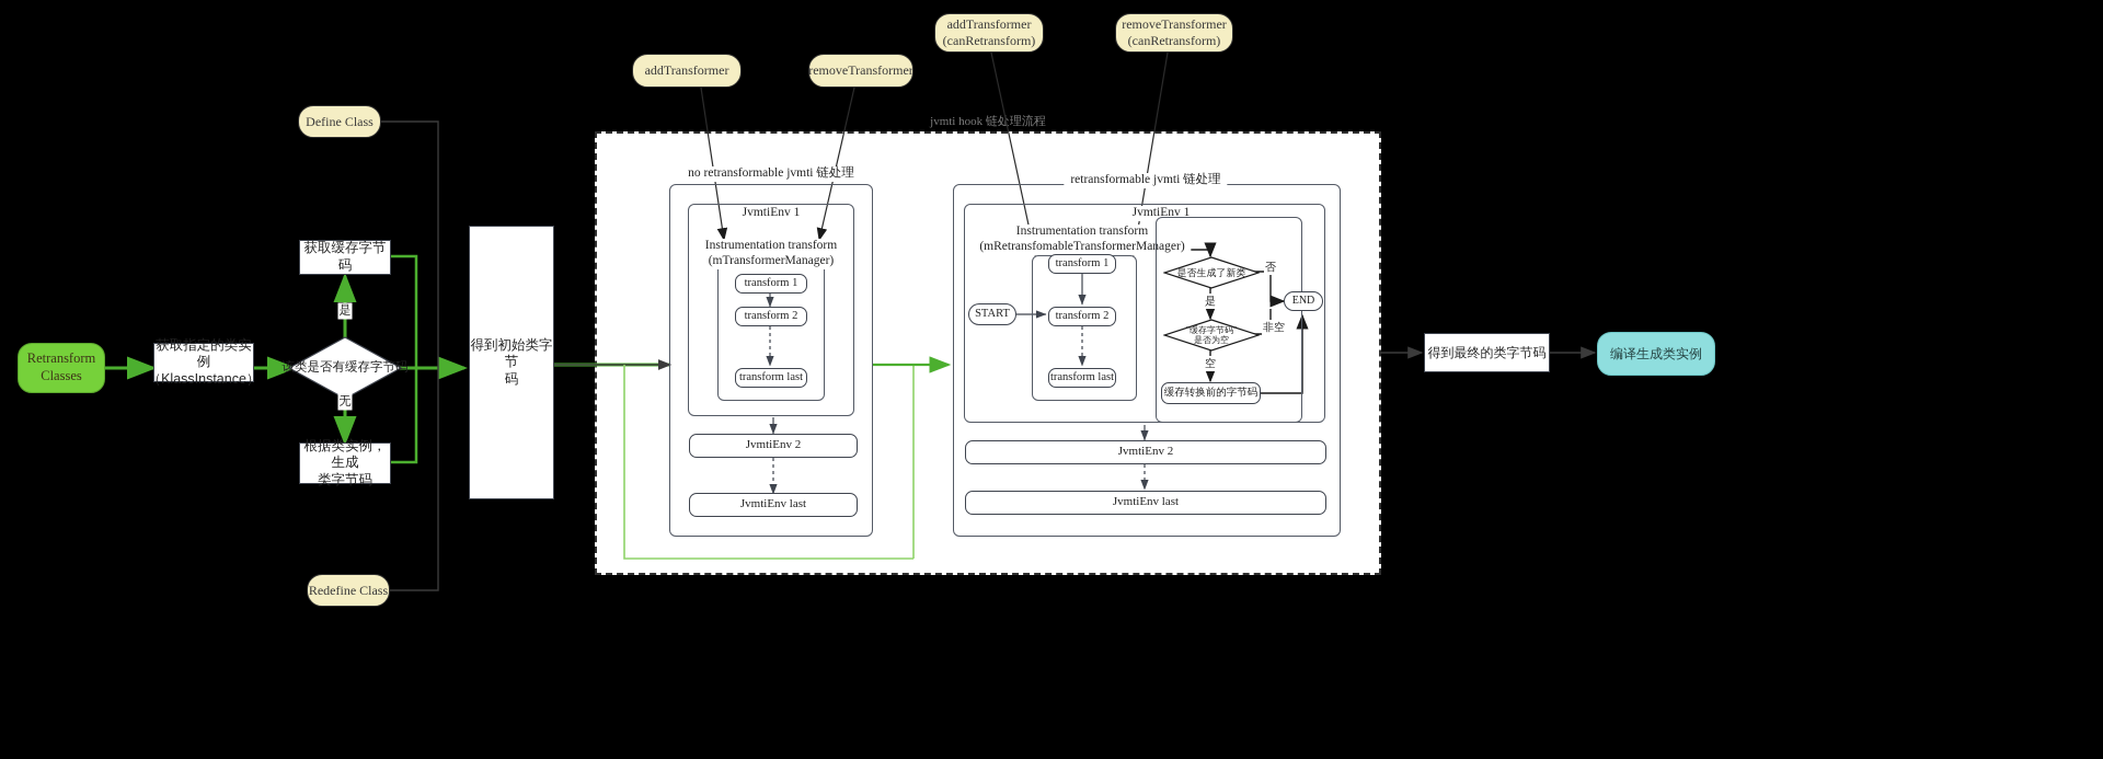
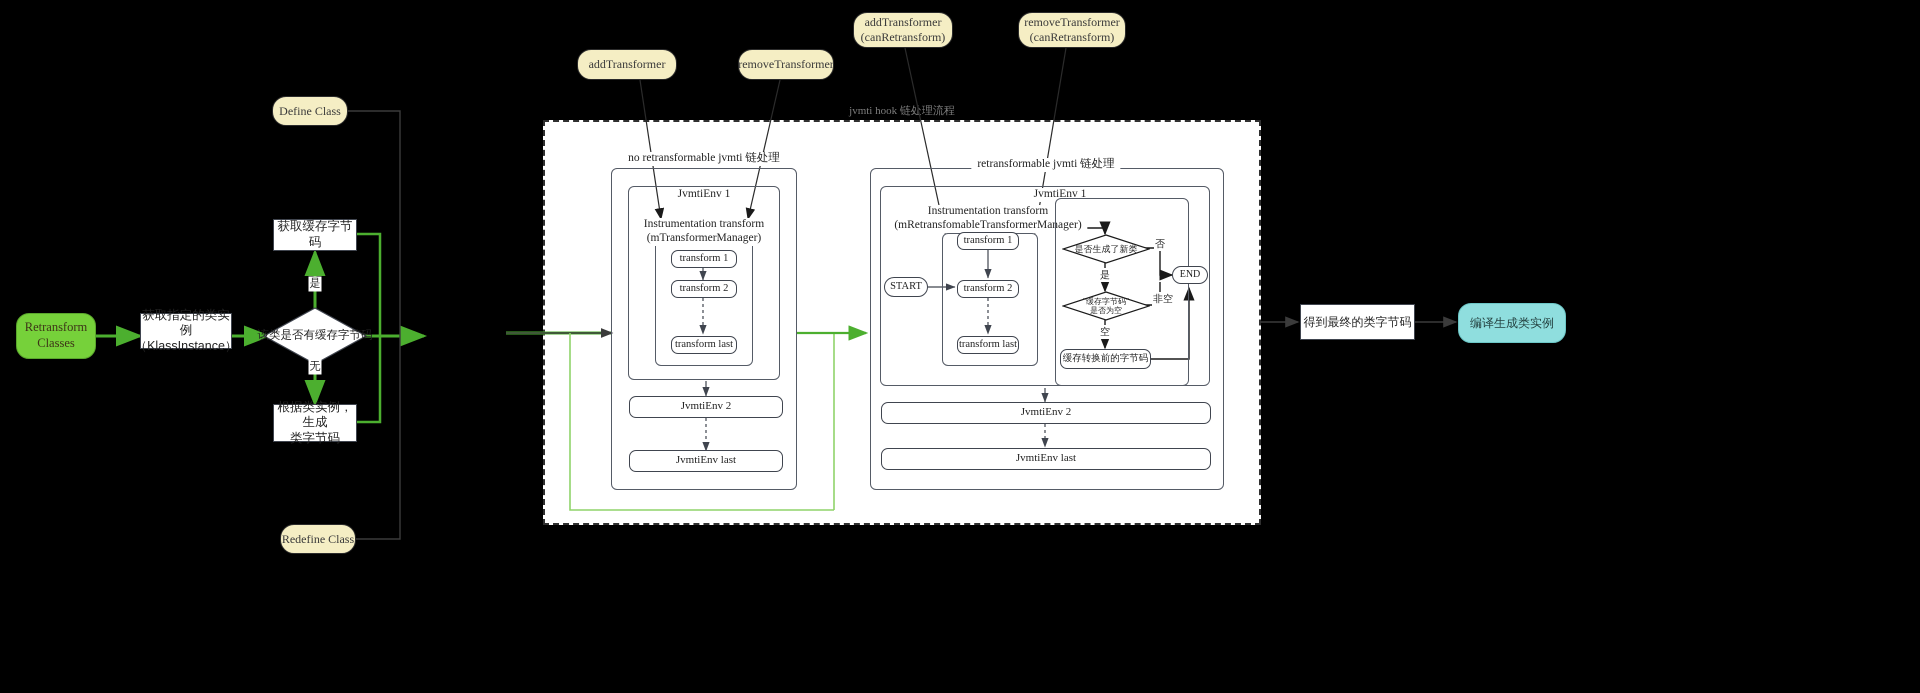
  jvmti hook 链处理流程
  Retransform Classes
  获取指定的类实例
  （KlassInstance）
  该类是否有缓存字节码
  是
  无
  获取缓存字节码
  根据类实例，生成
  类字节码
  Define Class
  Redefine Class
- 得到初始类字节
- 码
  addTransformer
  removeTransformer
  addTransformer
  (canRetransform)
  removeTransformer
  (canRetransform)
  no retransformable jvmti 链处理
  JvmtiEnv 1
  Instrumentation transform
  (mTransformerManager)
  transform 1
  transform 2
  transform last
  JvmtiEnv 2
  JvmtiEnv last
  retransformable jvmti 链处理
  JvmtiEnv 1
  Instrumentation transform
  (mRetransfomableTransformerManager)
  START
  transform 1
  transform 2
  transform last
  是否生成了新类
  否
  是
  "缓存字节码"
  是否为空
  非空
  空
  END
  缓存转换前的字节码
  JvmtiEnv 2
  JvmtiEnv last
  得到最终的类字节码
  编译生成类实例
